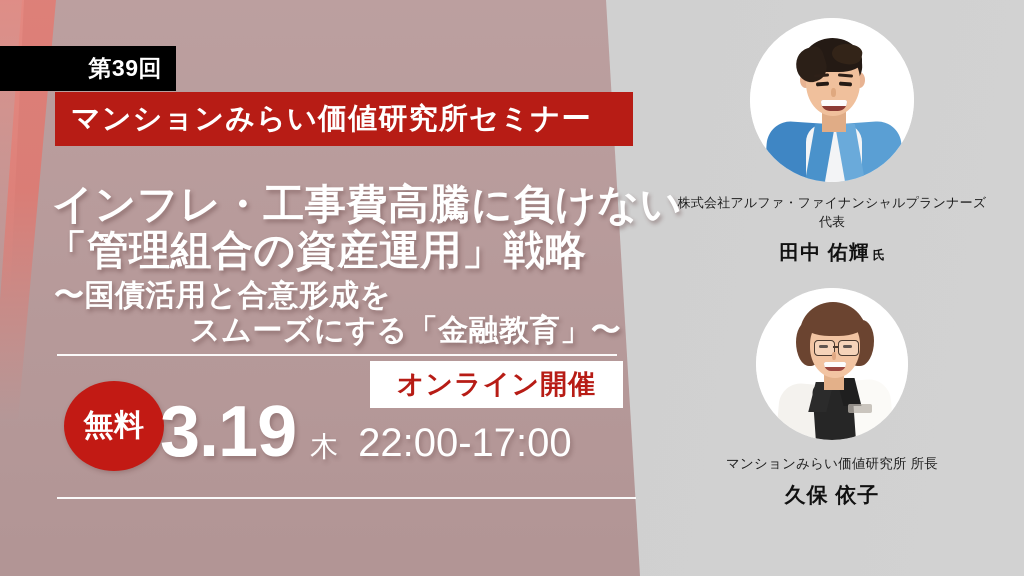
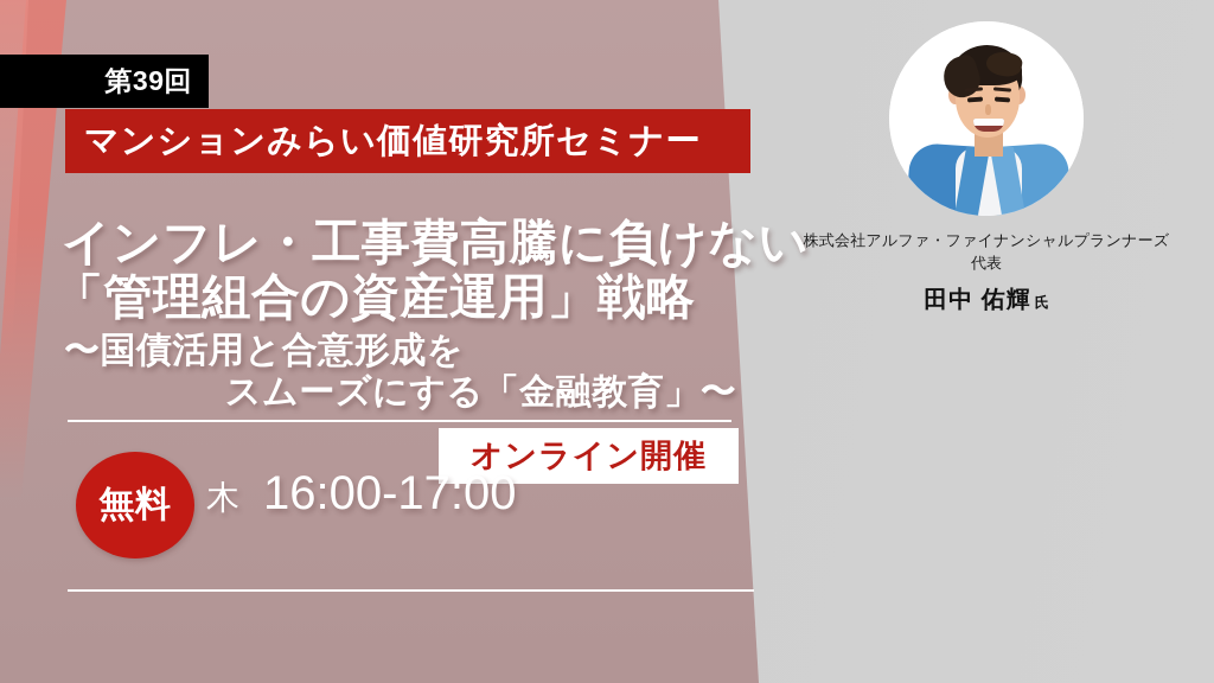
  第39回
  マンションみらい価値研究所セミナー
  インフレ・工事費高騰に負けな
  「管理組合の資産運用」戦略
  〜国債活用と合意形成を
  スムーズにする「金融教育」〜
  オンライン開催
  無料
- 3.19
  木
- 22:00-17:00
+ 16:00-17:00
  株式会社アルファ・ファイナンシャルプランナーズ
  代表
  田中 佑輝 氏
- マンションみらい価値研究所 所長
- 久保 依子
